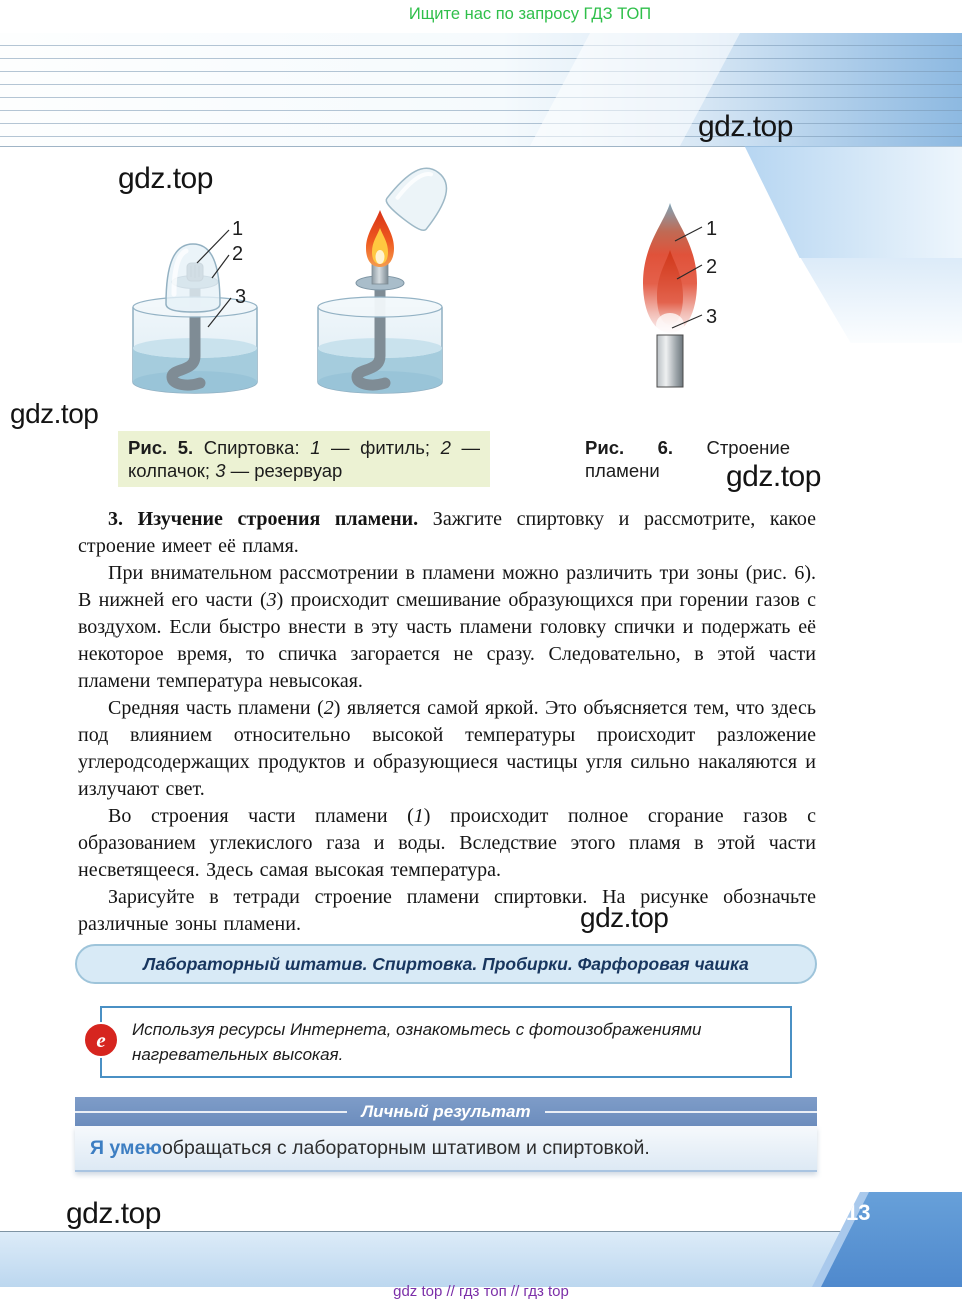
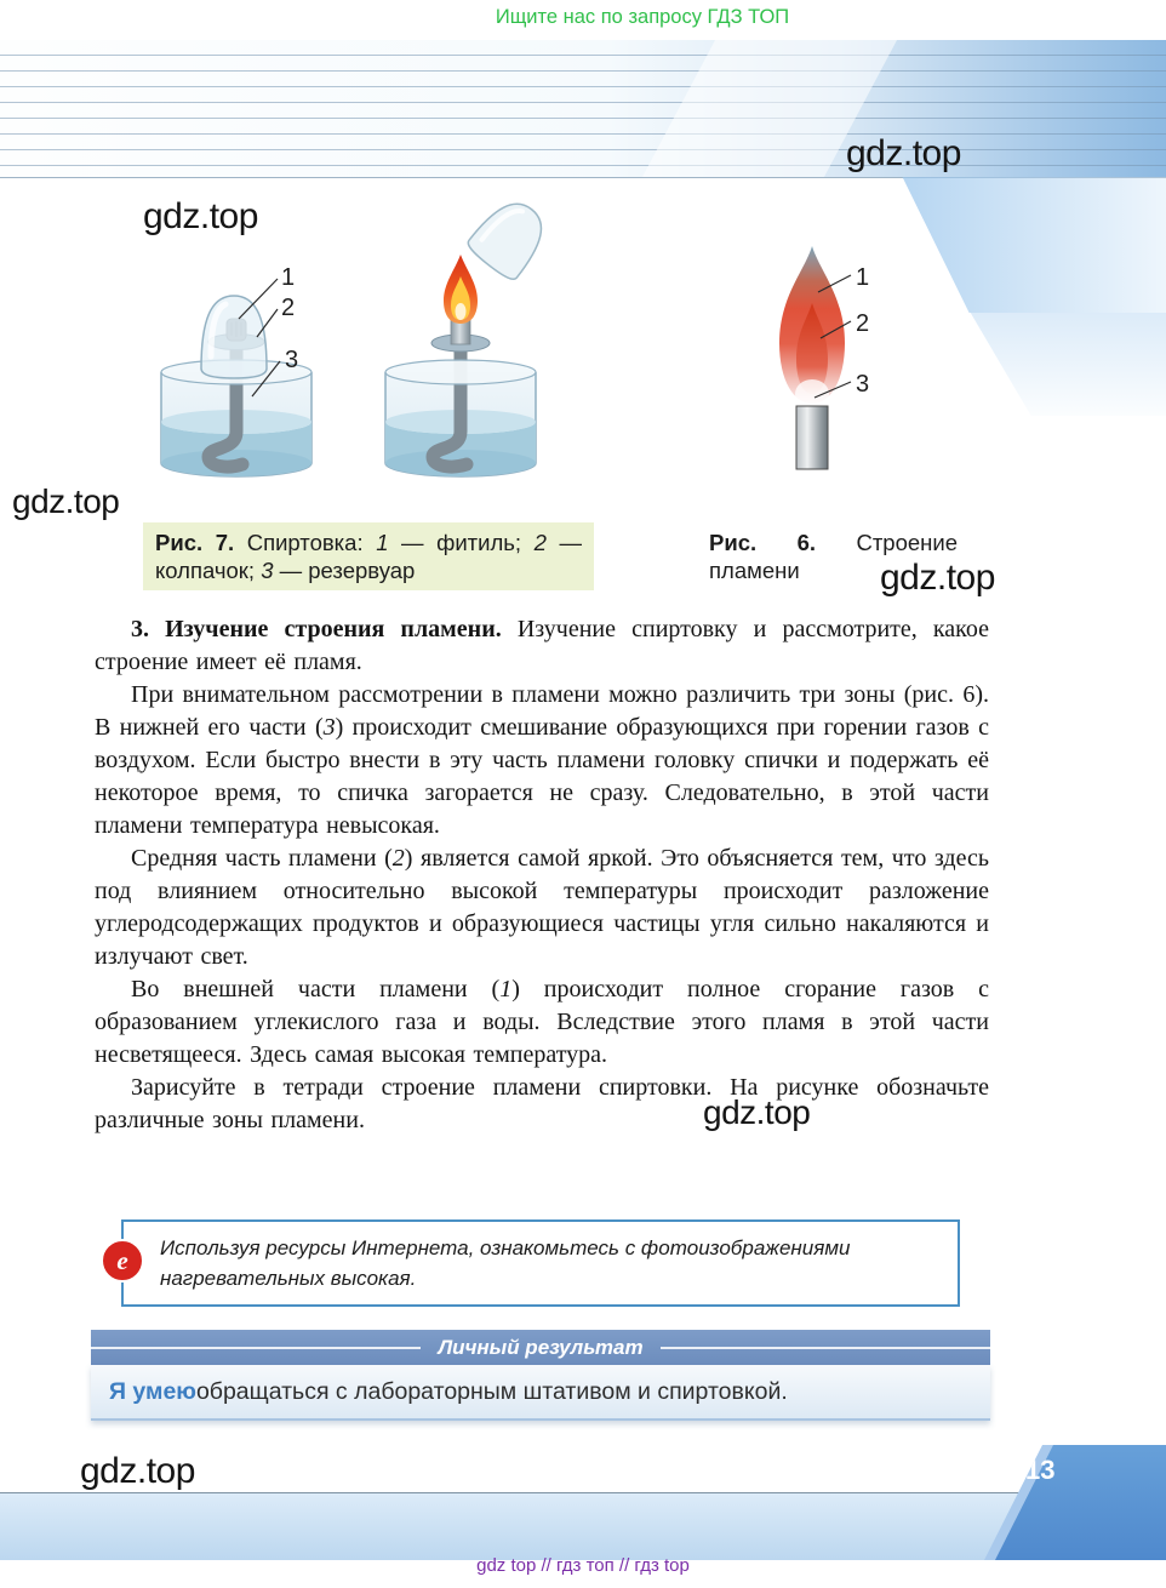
  Ищите нас по запросу ГДЗ ТОП
  gdz.top
  gdz.top
  gdz.top
  gdz.top
  gdz.top
  gdz.top
  1
  2
  3
  1
  2
  3
- Рис. 5. Спиртовка: 1 — фитиль; 2 — колпачок; 3 — резервуар
+ Рис. 7. Спиртовка: 1 — фитиль; 2 — колпачок; 3 — резервуар
  Рис. 6. Строение пламени
- 3. Изучение строения пламени. Зажгите спиртовку и рассмотрите, какое строение имеет её пламя.
+ 3. Изучение строения пламени. Изучение спиртовку и рассмотрите, какое строение имеет её пламя.
  При внимательном рассмотрении в пламени можно различить три зоны (рис. 6). В нижней его части (3) происходит смешивание образующихся при горении газов с воздухом. Если быстро внести в эту часть пламени головку спички и подержать её некоторое время, то спичка загорается не сразу. Следовательно, в этой части пламени температура невысокая.
  Средняя часть пламени (2) является самой яркой. Это объясняется тем, что здесь под влиянием относительно высокой температуры происходит разложение углеродсодержащих продуктов и образующиеся частицы угля сильно накаляются и излучают свет.
- Во строения части пламени (1) происходит полное сгорание газов с образованием углекислого газа и воды. Вследствие этого пламя в этой части несветящееся. Здесь самая высокая температура.
+ Во внешней части пламени (1) происходит полное сгорание газов с образованием углекислого газа и воды. Вследствие этого пламя в этой части несветящееся. Здесь самая высокая температура.
  Зарисуйте в тетради строение пламени спиртовки. На рисунке обозначьте различные зоны пламени.
- Лабораторный штатив. Спиртовка. Пробирки. Фарфоровая чашка
  е
  Используя ресурсы Интернета, ознакомьтесь с фотоизображениями нагревательных высокая.
  Личный результат
  Я умею
  обращаться с лабораторным штативом и спиртовкой.
  13
  gdz top // гдз топ // гдз top
